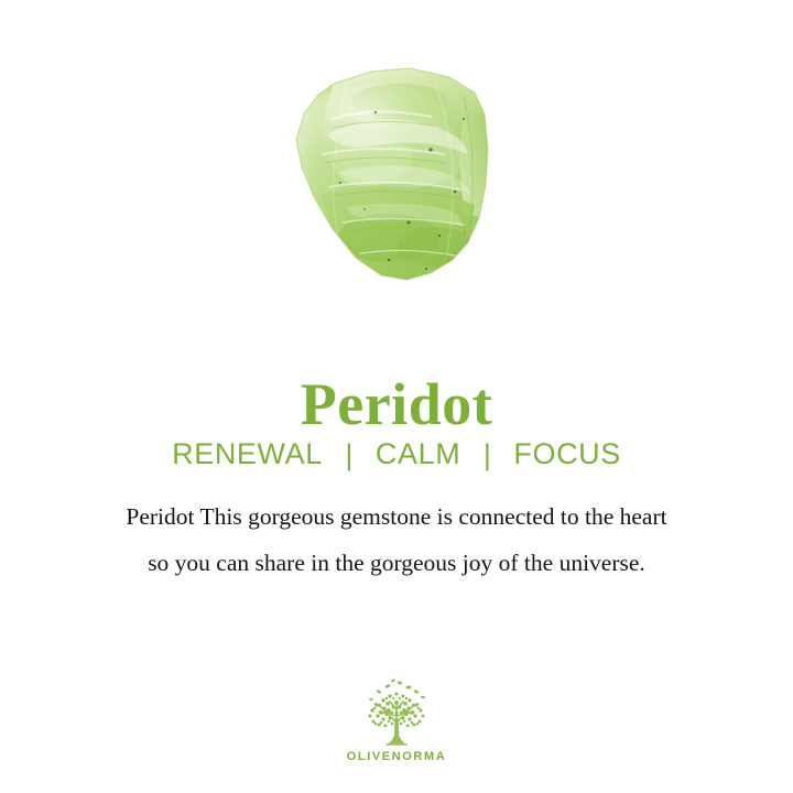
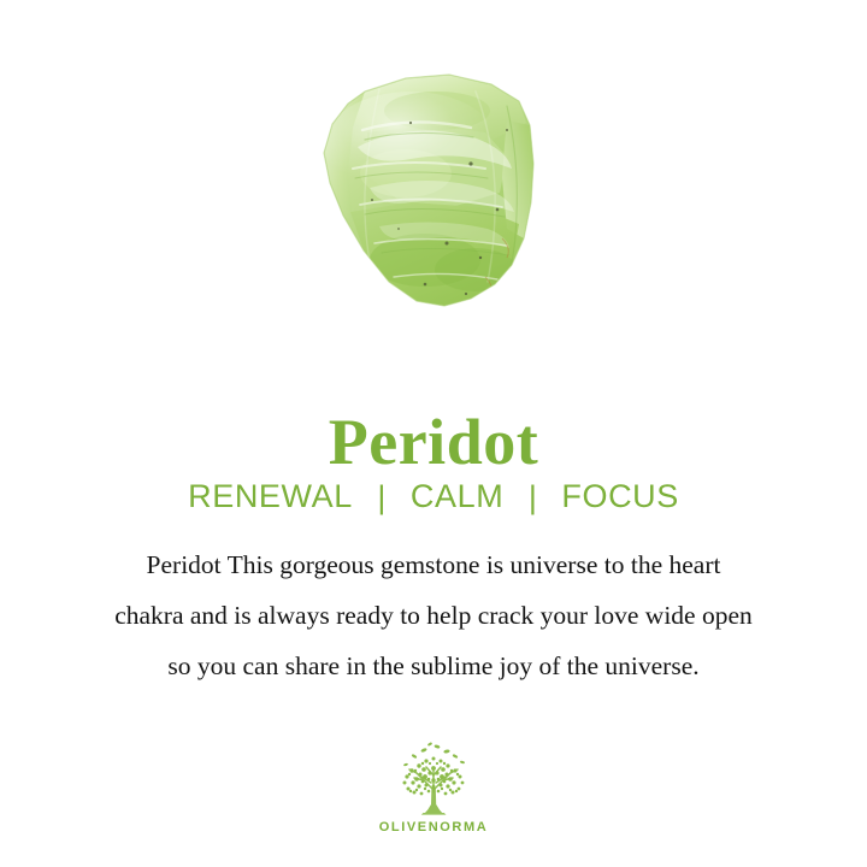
  Peridot
  RENEWAL | CALM | FOCUS
- Peridot This gorgeous gemstone is connected to the heart
+ Peridot This gorgeous gemstone is universe to the heart
+ chakra and is always ready to help crack your love wide open
- so you can share in the gorgeous joy of the universe.
+ so you can share in the sublime joy of the universe.
  OLIVENORMA
